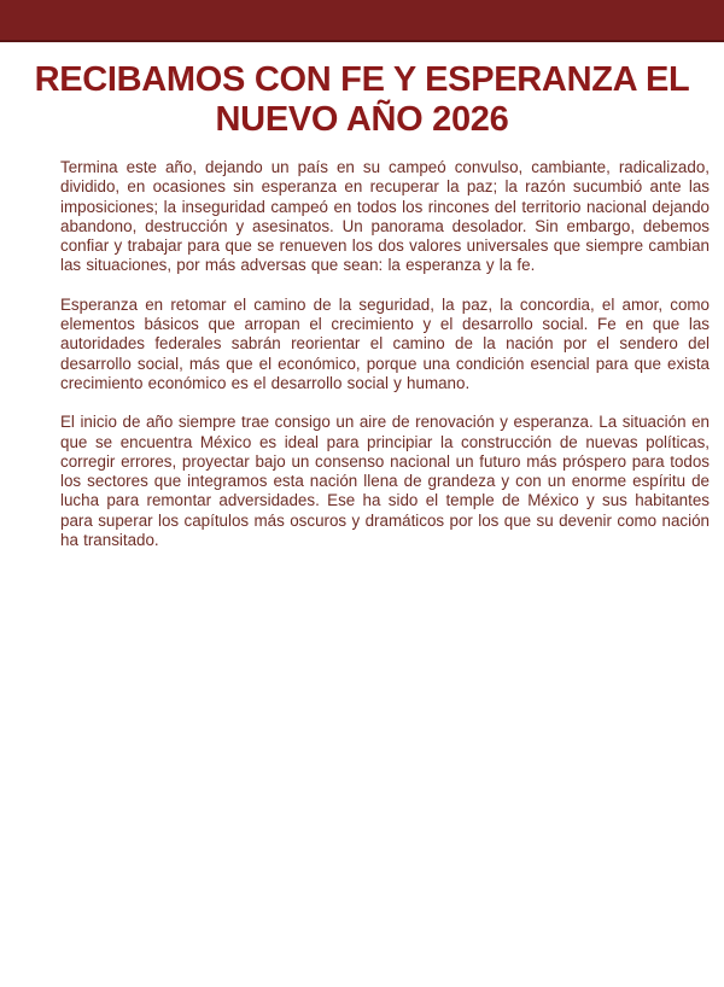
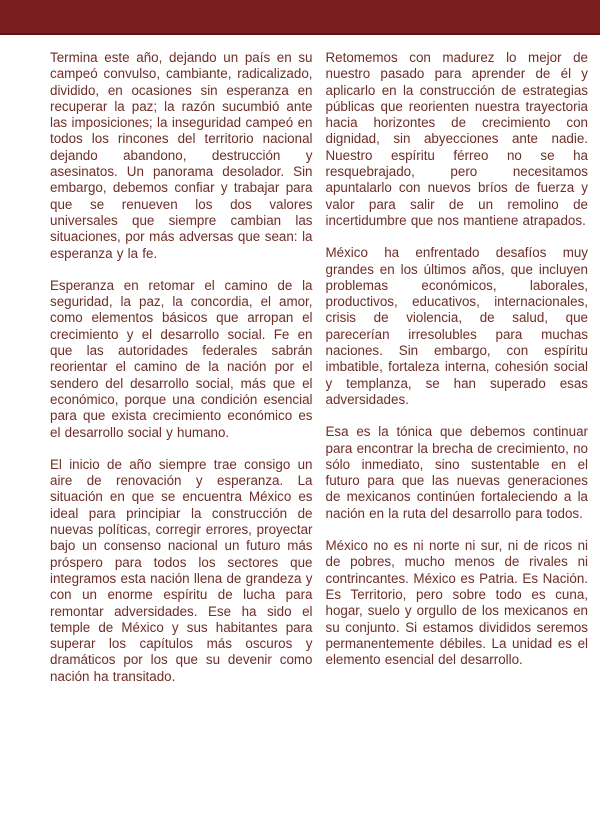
- RECIBAMOS CON FE Y ESPERANZA EL
- NUEVO AÑO 2026
  Termina este año, dejando un país en su campeó convulso, cambiante, radicalizado, dividido, en ocasiones sin esperanza en recuperar la paz; la razón sucumbió ante las imposiciones; la inseguridad campeó en todos los rincones del territorio nacional dejando abandono, destrucción y asesinatos. Un panorama desolador. Sin embargo, debemos confiar y trabajar para que se renueven los dos valores universales que siempre cambian las situaciones, por más adversas que sean: la esperanza y la fe.
  Esperanza en retomar el camino de la seguridad, la paz, la concordia, el amor, como elementos básicos que arropan el crecimiento y el desarrollo social. Fe en que las autoridades federales sabrán reorientar el camino de la nación por el sendero del desarrollo social, más que el económico, porque una condición esencial para que exista crecimiento económico es el desarrollo social y humano.
  El inicio de año siempre trae consigo un aire de renovación y esperanza. La situación en que se encuentra México es ideal para principiar la construcción de nuevas políticas, corregir errores, proyectar bajo un consenso nacional un futuro más próspero para todos los sectores que integramos esta nación llena de grandeza y con un enorme espíritu de lucha para remontar adversidades. Ese ha sido el temple de México y sus habitantes para superar los capítulos más oscuros y dramáticos por los que su devenir como nación ha transitado.
+ Retomemos con madurez lo mejor de nuestro pasado para aprender de él y aplicarlo en la construcción de estrategias públicas que reorienten nuestra trayectoria hacia horizontes de crecimiento con dignidad, sin abyecciones ante nadie. Nuestro espíritu férreo no se ha resquebrajado, pero necesitamos apuntalarlo con nuevos bríos de fuerza y valor para salir de un remolino de incertidumbre que nos mantiene atrapados.
+ México ha enfrentado desafíos muy grandes en los últimos años, que incluyen problemas económicos, laborales, productivos, educativos, internacionales, crisis de violencia, de salud, que parecerían irresolubles para muchas naciones. Sin embargo, con espíritu imbatible, fortaleza interna, cohesión social y templanza, se han superado esas adversidades.
+ Esa es la tónica que debemos continuar para encontrar la brecha de crecimiento, no sólo inmediato, sino sustentable en el futuro para que las nuevas generaciones de mexicanos continúen fortaleciendo a la nación en la ruta del desarrollo para todos.
+ México no es ni norte ni sur, ni de ricos ni de pobres, mucho menos de rivales ni contrincantes. México es Patria. Es Nación. Es Territorio, pero sobre todo es cuna, hogar, suelo y orgullo de los mexicanos en su conjunto. Si estamos divididos seremos permanentemente débiles. La unidad es el elemento esencial del desarrollo.
